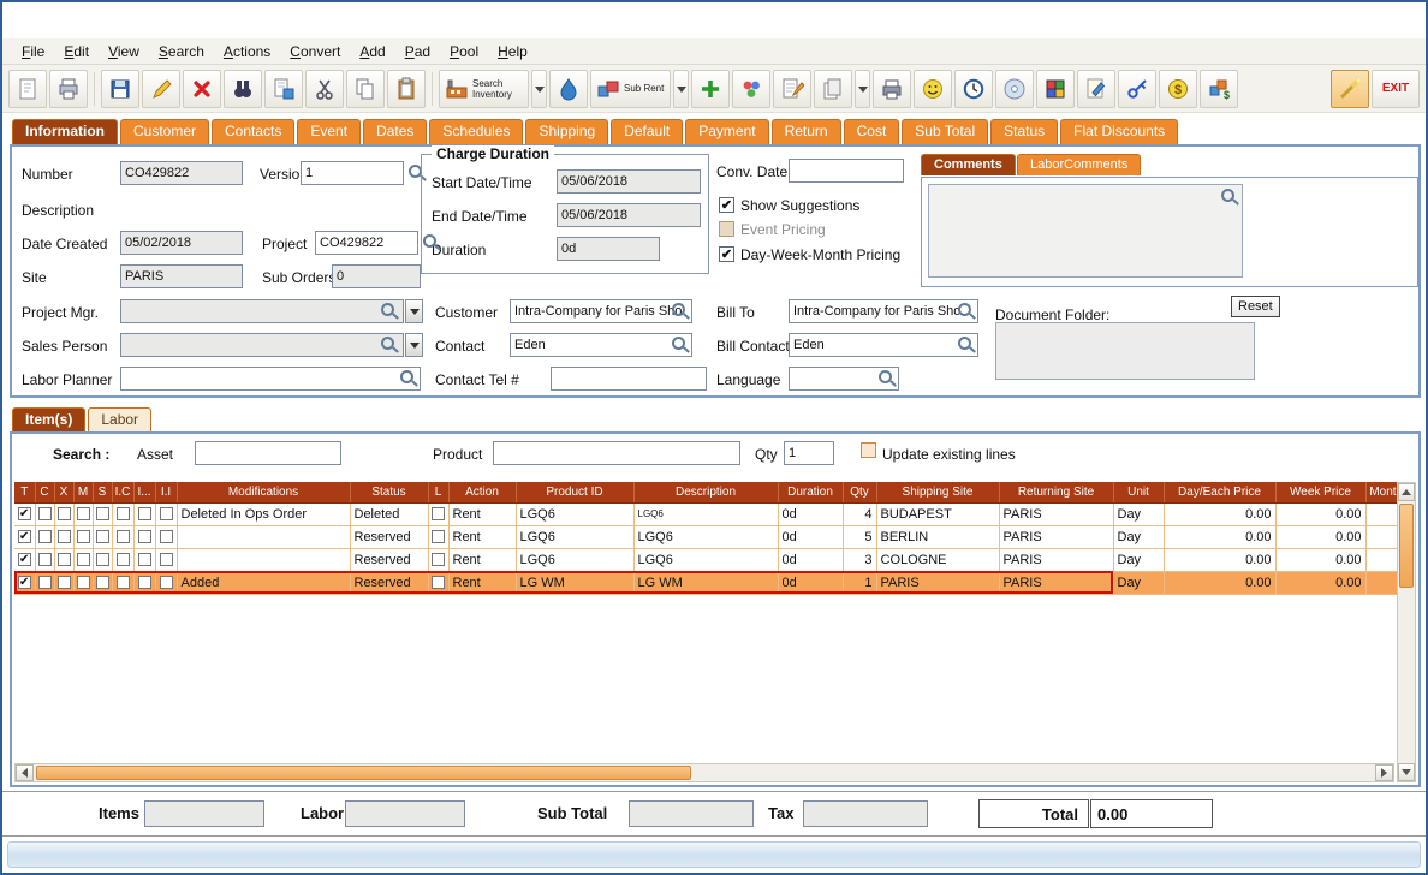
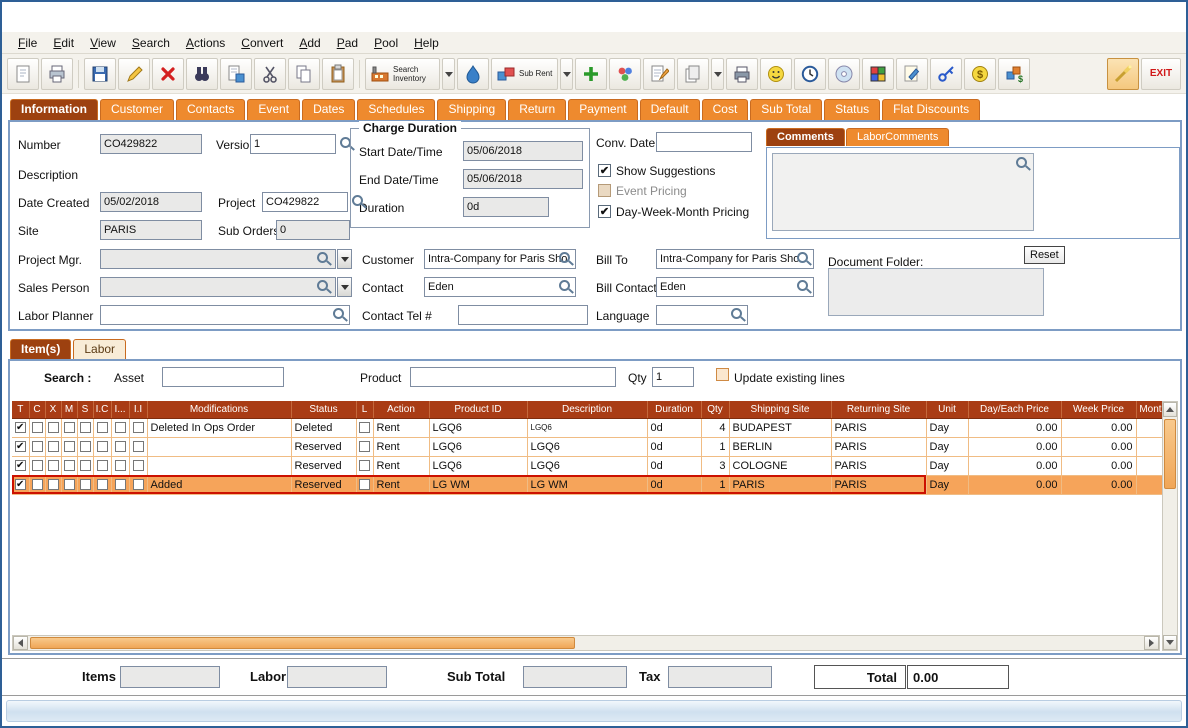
  File
  Edit
  View
  Search
  Actions
  Convert
  Add
  Pad
  Pool
  Help
  Search
  Inventory
  Sub Rent
  $
  $
  EXIT
  Information
  Customer
  Contacts
  Event
  Dates
  Schedules
  Shipping
- Default
+ Return
  Payment
- Return
+ Default
  Cost
  Sub Total
  Status
  Flat Discounts
  Number
  CO429822
  Versio
  1
  Charge Duration
  Start Date/Time
  05/06/2018
  End Date/Time
  05/06/2018
  uration
  0d
  Conv. Date
  ✔
  Show Suggestions
  Event Pricing
  ✔
  Day-Week-Month Pricing
  Comments
  LaborComments
  Description
  Date Created
  05/02/2018
  Project
  CO429822
  Site
  PARIS
  Sub Order
  0
  Project Mgr.
  Sales Person
  Labor Planner
  Customer
  Intra-Company for Paris S
  Bill To
  Intra-Company for Paris Sh
  Document Folder:
  Reset
  Contact
  Eden
  Bill Contac
  Eden
  Contact Tel #
  Language
  Item(s)
  Labor
  Search :
  Asset
  Product
  Qty
  1
  Update existing lines
  T	C	X	M	S	I.C	I...	I.I	Modifications	Status	L	Action	Product ID	Description	Duration	Qty	Shipping Site	Returning Site	Unit	Day/Each Price	Week Price	Mont
  ✔								Deleted In Ops Order	Deleted		Rent	LGQ6	LGQ6	0d	4	BUDAPEST	PARIS	Day	0.00	0.00
- ✔									Reserved		Rent	LGQ6	LGQ6	0d	5	BERLIN	PARIS	Day	0.00	0.00
+ ✔									Reserved		Rent	LGQ6	LGQ6	0d	1	BERLIN	PARIS	Day	0.00	0.00
  ✔									Reserved		Rent	LGQ6	LGQ6	0d	3	COLOGNE	PARIS	Day	0.00	0.00
  ✔								Added	Reserved		Rent	LG WM	LG WM	0d	1	PARIS	PARIS	Day	0.00	0.00
  Items
  Labor
  Sub Total
  Tax
  Total
  0.00
